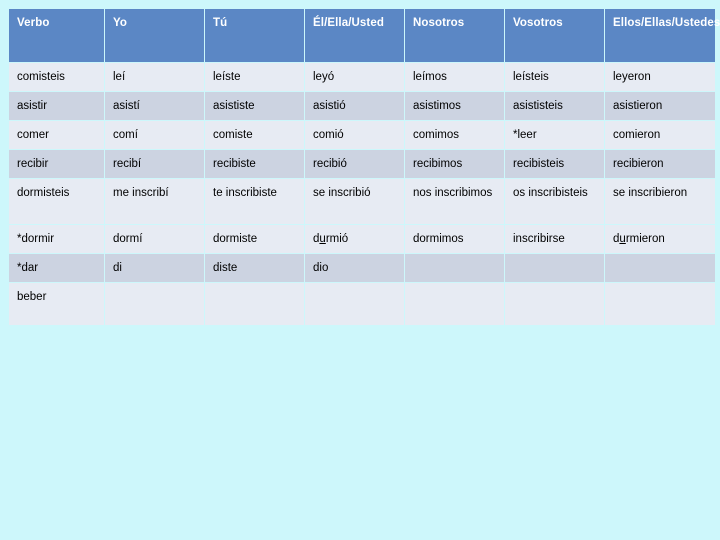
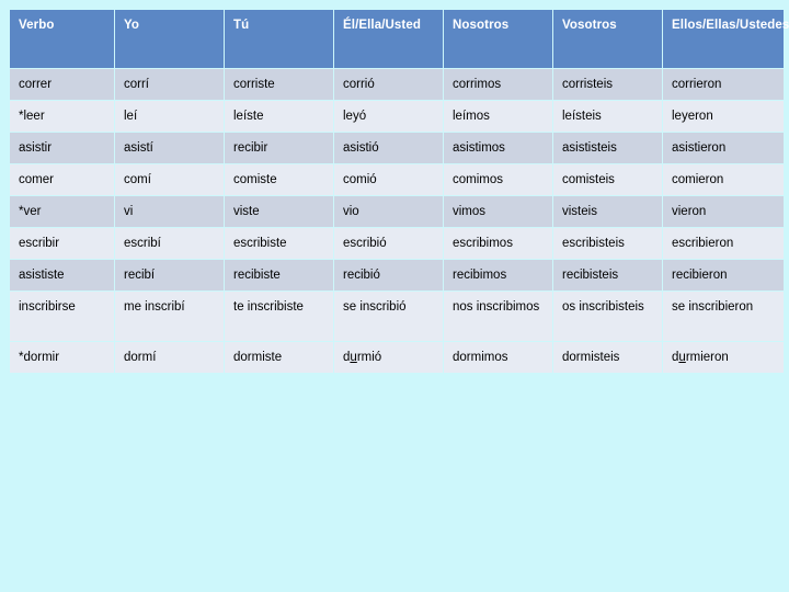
  Verbo	Yo	Tú	Él/Ella/Usted	Nosotros	Vosotros	Ellos/Ellas/Ustedes
+ correr	corrí	corriste	corrió	corrimos	corristeis	corrieron
- comisteis	leí	leíste	leyó	leímos	leísteis	leyeron
+ *leer	leí	leíste	leyó	leímos	leísteis	leyeron
- asistir	asistí	asististe	asistió	asistimos	asististeis	asistieron
+ asistir	asistí	recibir	asistió	asistimos	asististeis	asistieron
- comer	comí	comiste	comió	comimos	*leer	comieron
+ comer	comí	comiste	comió	comimos	comisteis	comieron
+ *ver	vi	viste	vio	vimos	visteis	vieron
+ escribir	escribí	escribiste	escribió	escribimos	escribisteis	escribieron
- recibir	recibí	recibiste	recibió	recibimos	recibisteis	recibieron
+ asististe	recibí	recibiste	recibió	recibimos	recibisteis	recibieron
- dormisteis	me inscribí	te inscribiste	se inscribió	nos inscribimos	os inscribisteis	se inscribieron
+ inscribirse	me inscribí	te inscribiste	se inscribió	nos inscribimos	os inscribisteis	se inscribieron
- *dormir	dormí	dormiste	durmió	dormimos	inscribirse	durmieron
+ *dormir	dormí	dormiste	durmió	dormimos	dormisteis	durmieron
- *dar	di	diste	dio
- beber
